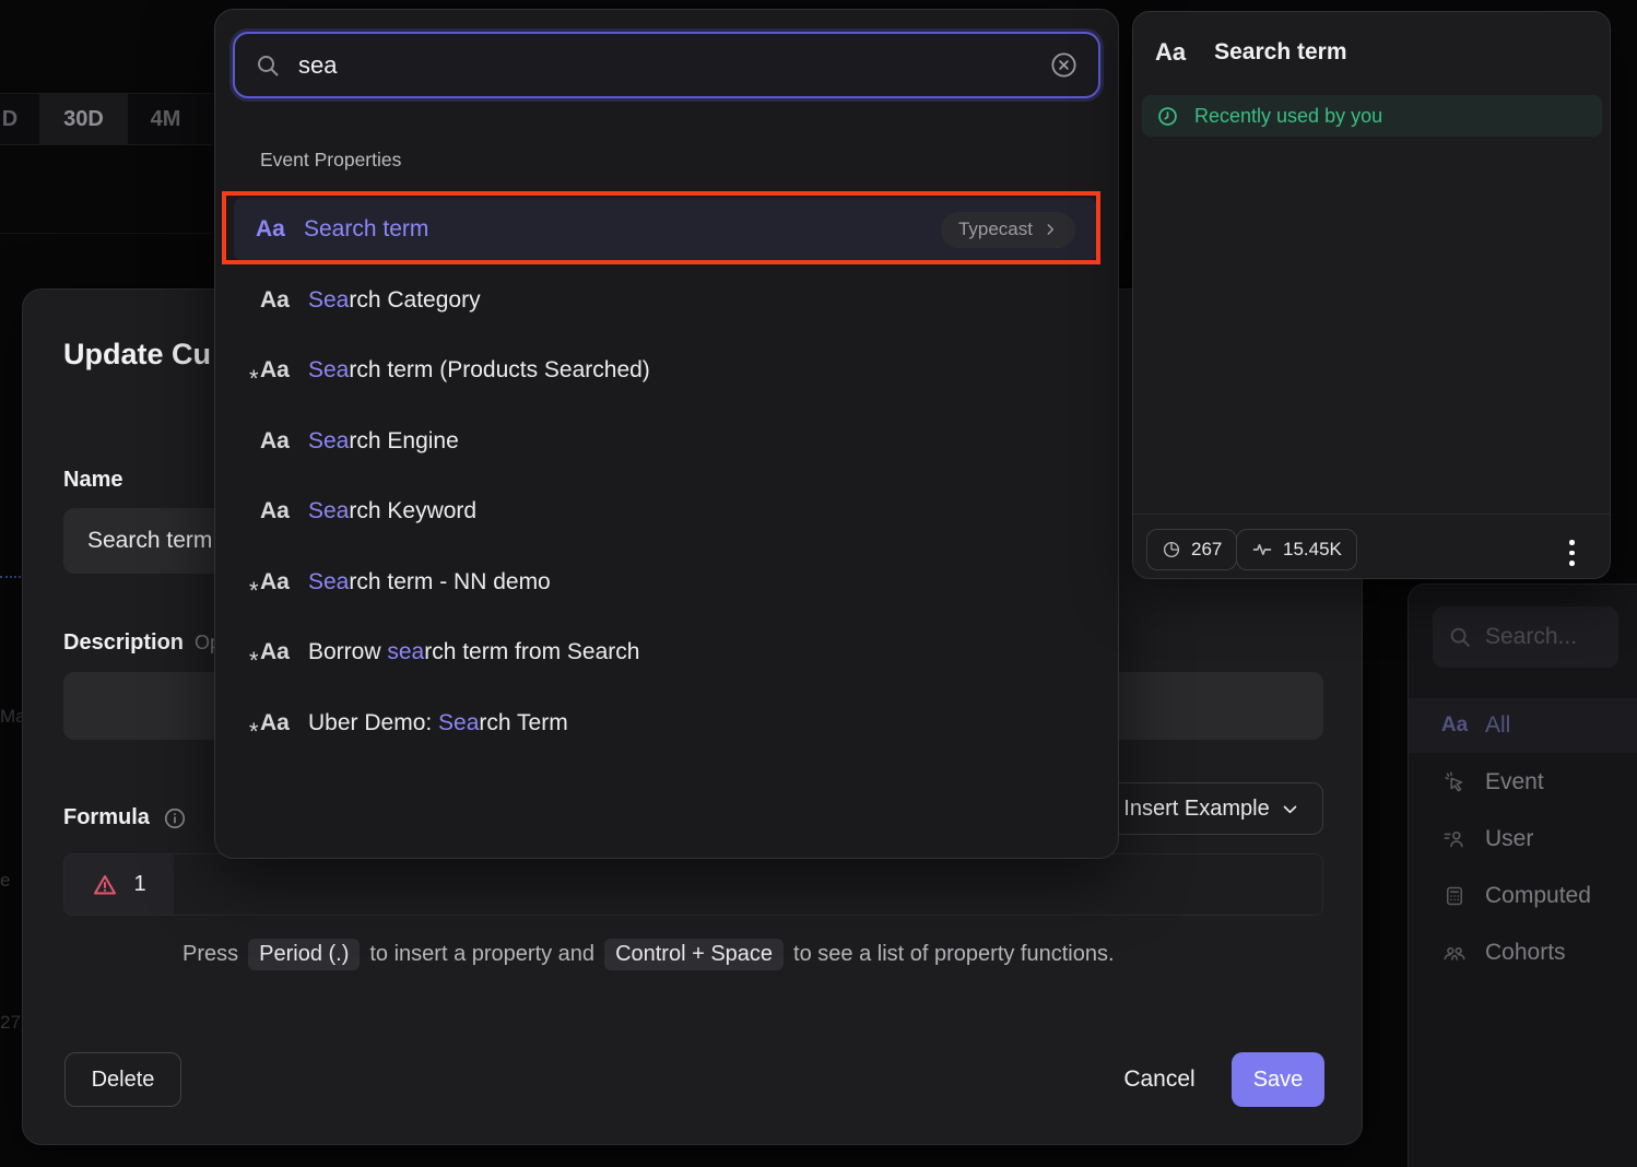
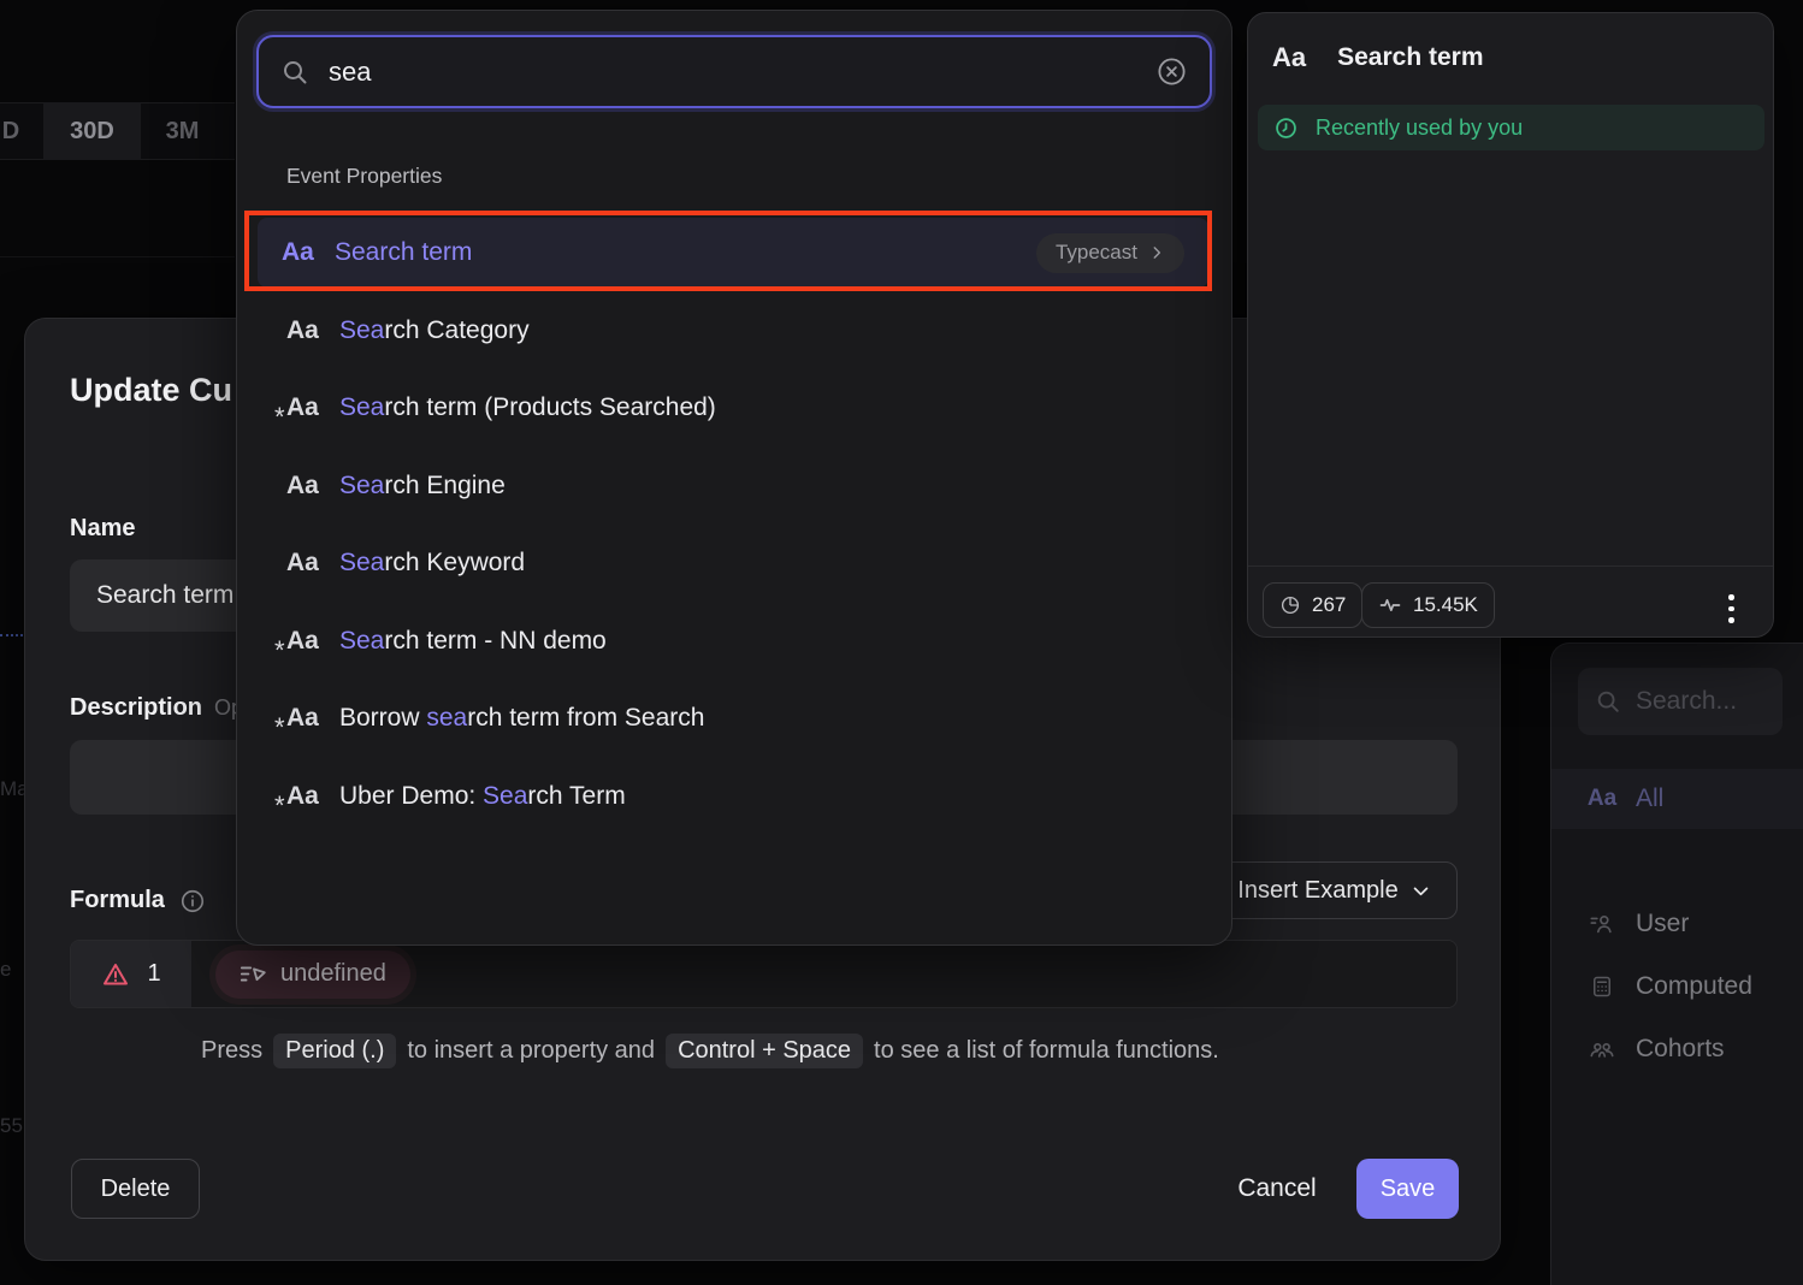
  D
  30D
- 4M
+ 3M
  e
- 27
+ 55
  Update Cu
  Name
  Search term
  Description
  Formula
  Insert Example
  1
+ undefined
  Press
  Period (.)
  to insert a property and
  Control + Space
- to see a list of property functions.
+ to see a list of formula functions.
  Delete
  Cancel
  Save
  Search...
  Aa
  All
- Event
  User
  Computed
  Cohorts
  sea
  Event Properties
  Aa
  Search term
  Typecast
  Aa
  Search Category
  Aa
  *
  Search term (Products Searched)
  Aa
  Search Engine
  Aa
  Search Keyword
  Aa
  *
  Search term - NN demo
  Aa
  *
  Borrow search term from Search
  Aa
  *
  Uber Demo: Search Term
  Aa
  Search term
  Recently used by you
  267
  15.45K
